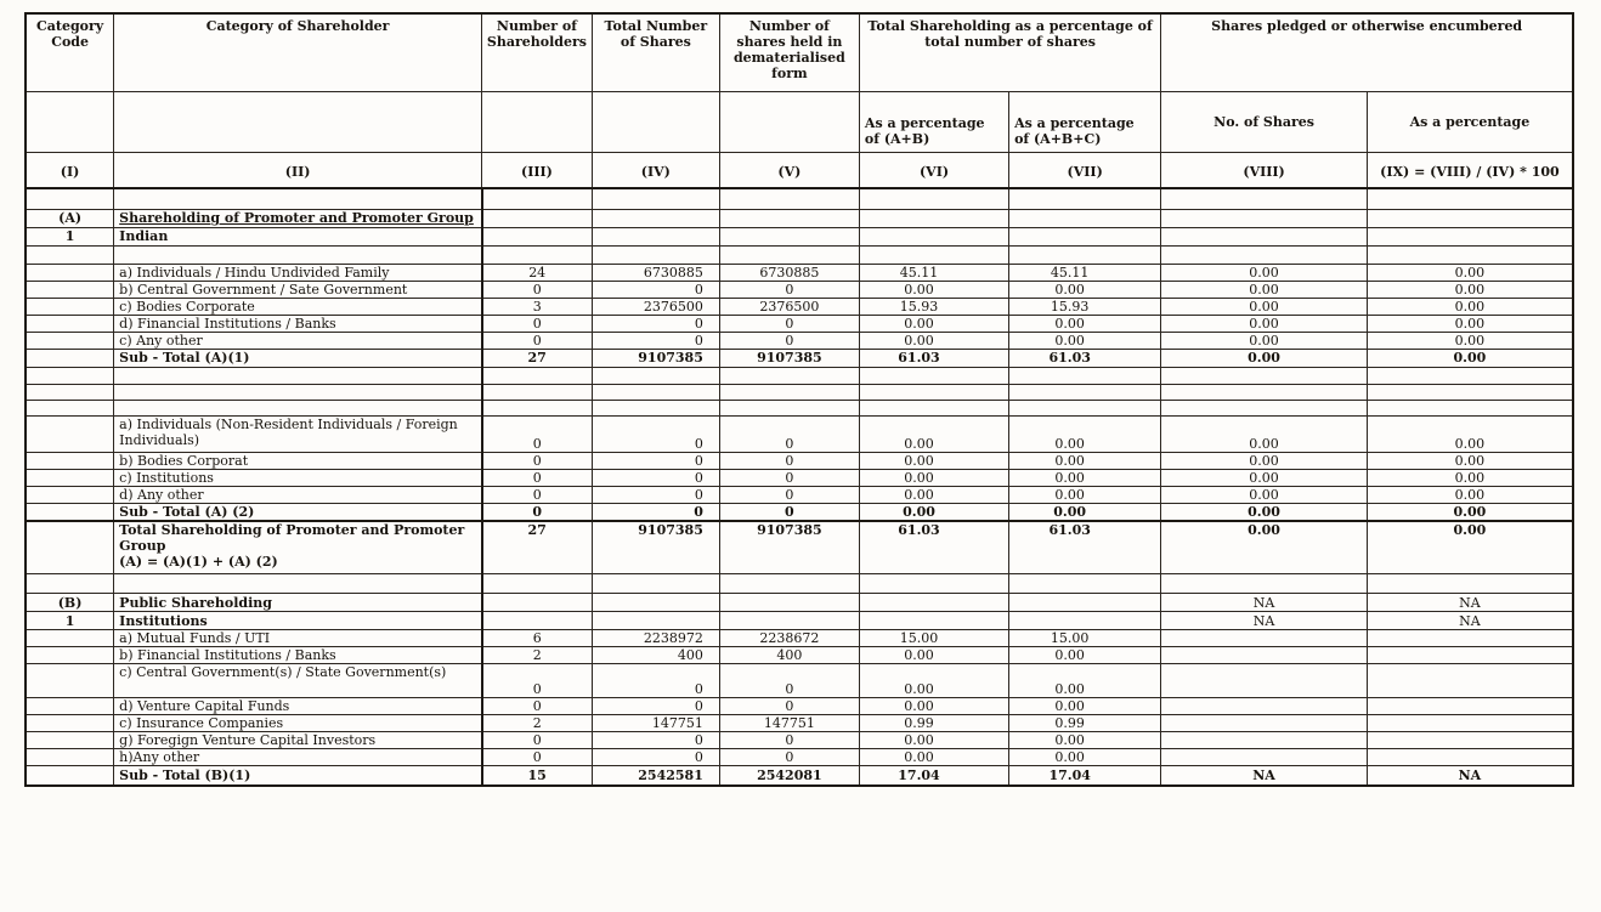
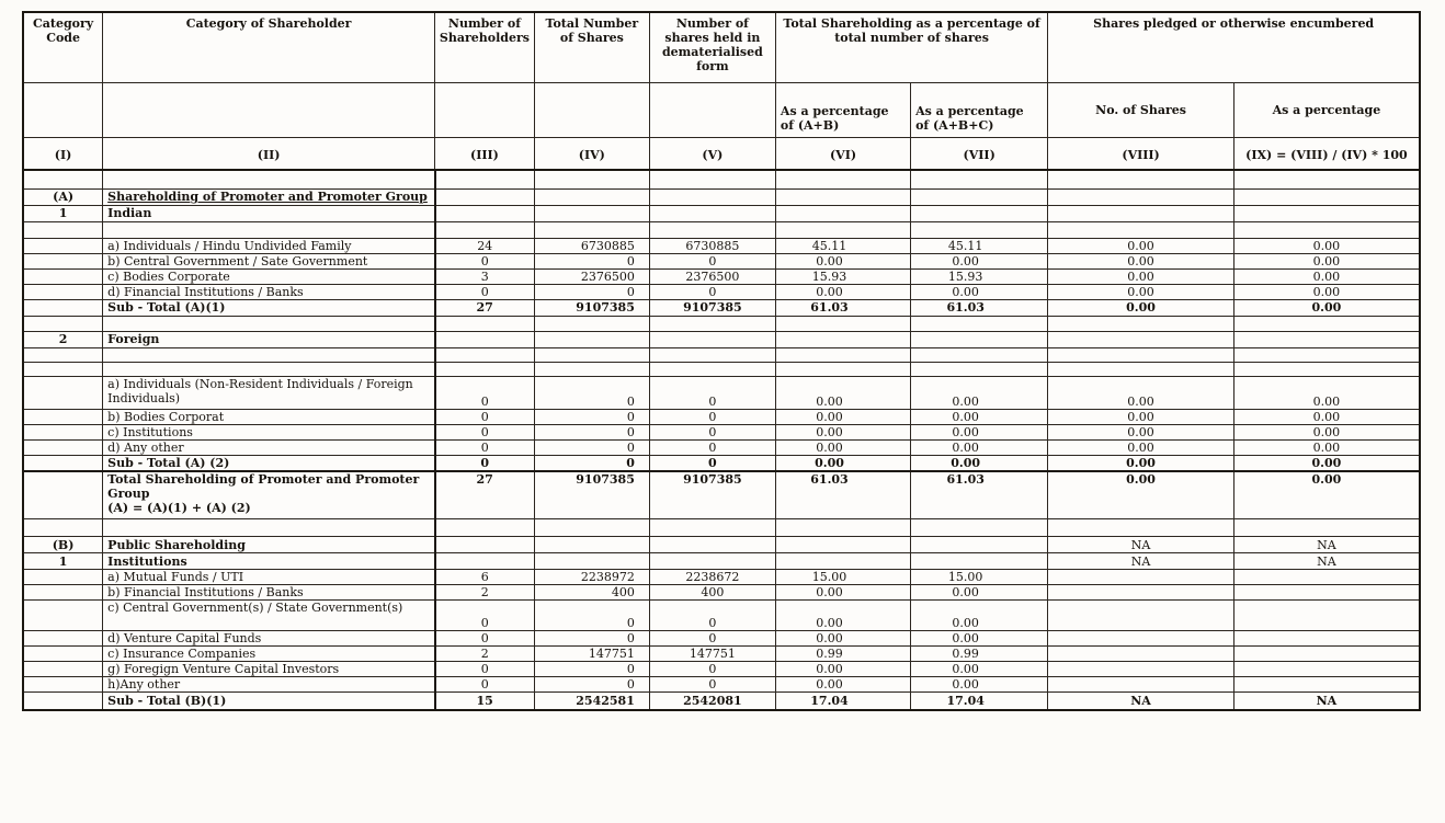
  Category Code	Category of Shareholder	Number of Shareholders	Total Number of Shares	Number of shares held in dematerialised form	Total Shareholding as a percentage of total number of shares	Shares pledged or otherwise encumbered
  					As a percentage of (A+B)	As a percentage of (A+B+C)	No. of Shares	As a percentage
  (I)	(II)	(III)	(IV)	(V)	(VI)	(VII)	(VIII)	(IX) = (VIII) / (IV) * 100
  (A)	Shareholding of Promoter and Promoter Group
  1	Indian
  	a) Individuals / Hindu Undivided Family	24	6730885	6730885	45.11	45.11	0.00	0.00
  	b) Central Government / Sate Government	0	0	0	0.00	0.00	0.00	0.00
  	c) Bodies Corporate	3	2376500	2376500	15.93	15.93	0.00	0.00
  	d) Financial Institutions / Banks	0	0	0	0.00	0.00	0.00	0.00
- 	c) Any other	0	0	0	0.00	0.00	0.00	0.00
  	Sub - Total (A)(1)	27	9107385	9107385	61.03	61.03	0.00	0.00
+ 2	Foreign
  	a) Individuals (Non-Resident Individuals / ForeignIndividuals)	0	0	0	0.00	0.00	0.00	0.00
  	b) Bodies Corporat	0	0	0	0.00	0.00	0.00	0.00
  	c) Institutions	0	0	0	0.00	0.00	0.00	0.00
  	d) Any other	0	0	0	0.00	0.00	0.00	0.00
  	Sub - Total (A) (2)	0	0	0	0.00	0.00	0.00	0.00
  	Total Shareholding of Promoter and PromoterGroup(A) = (A)(1) + (A) (2)	27	9107385	9107385	61.03	61.03	0.00	0.00
  (B)	Public Shareholding						NA	NA
  1	Institutions						NA	NA
  	a) Mutual Funds / UTI	6	2238972	2238672	15.00	15.00
  	b) Financial Institutions / Banks	2	400	400	0.00	0.00
  	c) Central Government(s) / State Government(s)	0	0	0	0.00	0.00
  	d) Venture Capital Funds	0	0	0	0.00	0.00
  	c) Insurance Companies	2	147751	147751	0.99	0.99
  	g) Foregign Venture Capital Investors	0	0	0	0.00	0.00
  	h)Any other	0	0	0	0.00	0.00
  	Sub - Total (B)(1)	15	2542581	2542081	17.04	17.04	NA	NA
